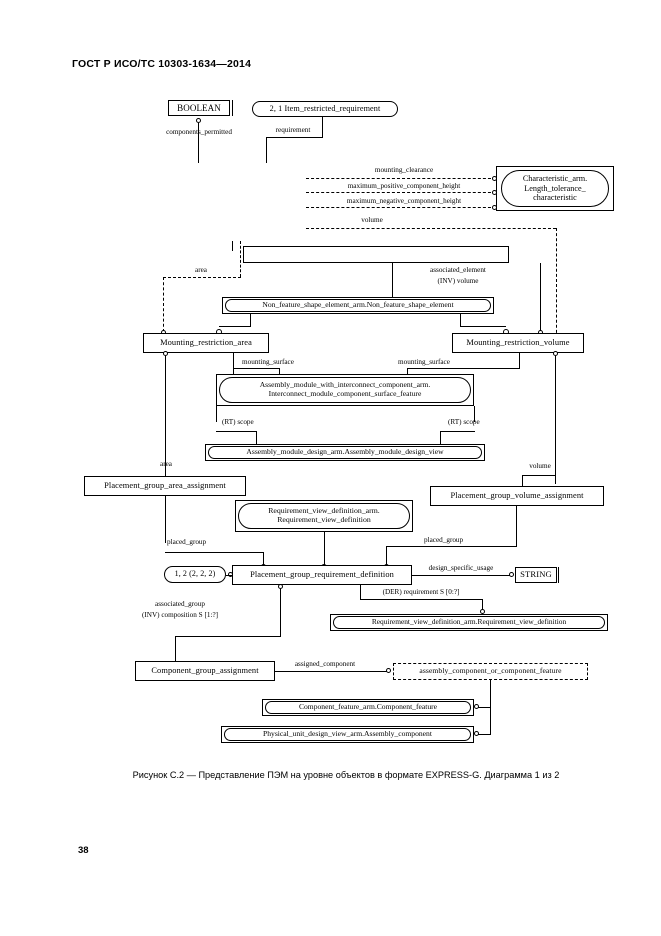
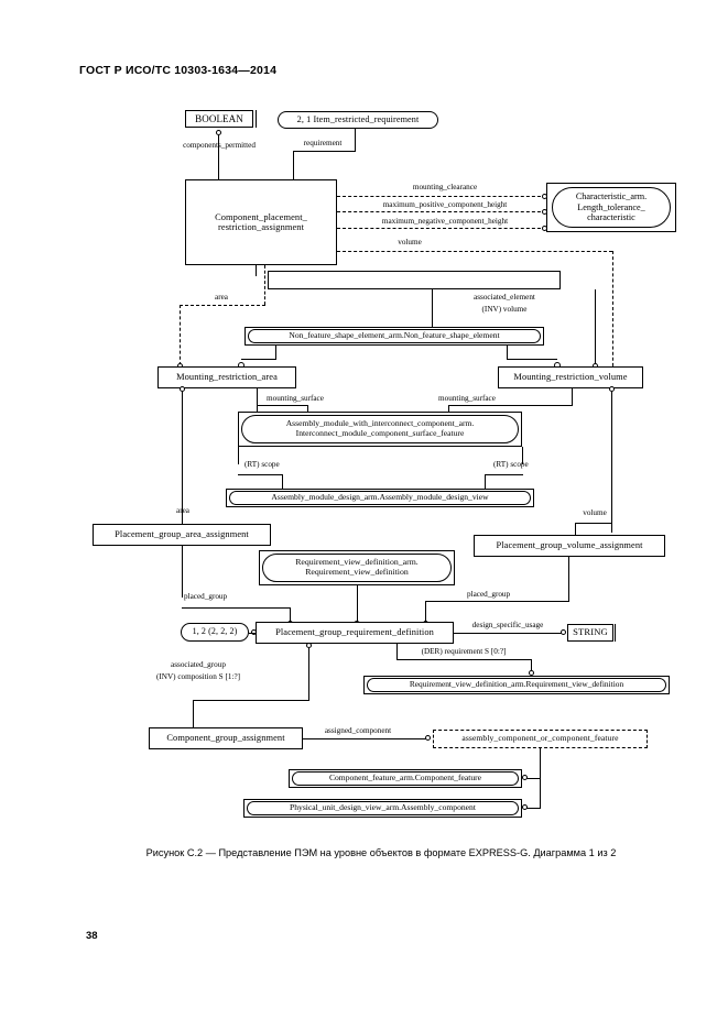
  ГОСТ Р ИСО/ТС 10303-1634—2014
  BOOLEAN
  2, 1 Item_restricted_requirement
  components_permitted
  requirement
+ Component_placement_
+ restriction_assignment
  Characteristic_arm.
  Length_tolerance_
  characteristic
  mounting_clearance
  maximum_positive_component_height
  maximum_negative_component_height
  volume
  associated_element
  (INV) volume
  area
  Non_feature_shape_element_arm.Non_feature_shape_element
  Mounting_restriction_area
  Mounting_restriction_volume
  mounting_surface
  mounting_surface
  Assembly_module_with_interconnect_component_arm.
  Interconnect_module_component_surface_feature
  (RT) scope
  (RT) scope
  Assembly_module_design_arm.Assembly_module_design_view
  area
  Placement_group_area_assignment
  volume
  Placement_group_volume_assignment
  Requirement_view_definition_arm.
  Requirement_view_definition
  placed_group
  placed_group
  1, 2 (2, 2, 2)
  Placement_group_requirement_definition
  design_specific_usage
  STRING
  (DER) requirement S [0:?]
  associated_group
  (INV) composition S [1:?]
  Requirement_view_definition_arm.Requirement_view_definition
  Component_group_assignment
  assigned_component
  assembly_component_or_component_feature
  Component_feature_arm.Component_feature
  Physical_unit_design_view_arm.Assembly_component
  Рисунок С.2 — Представление ПЭМ на уровне объектов в формате EXPRESS-G. Диаграмма 1 из 2
  38
